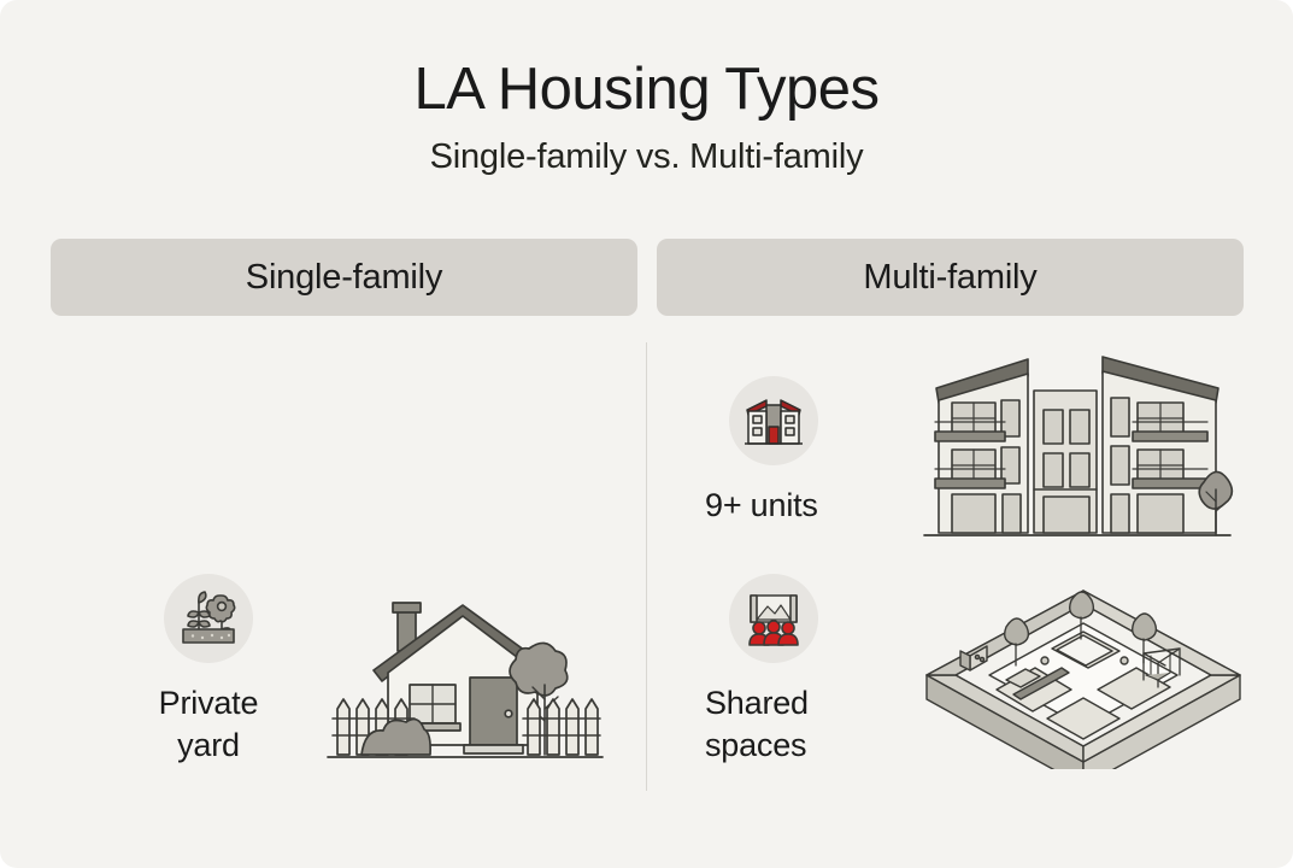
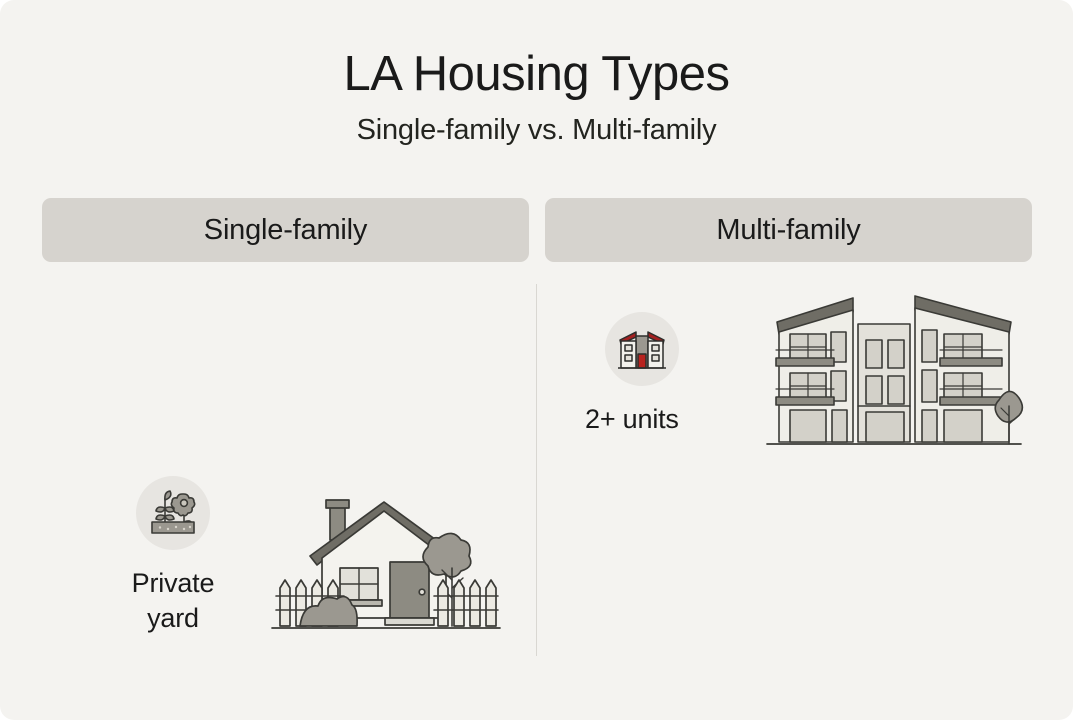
  LA Housing Types
  Single-family vs. Multi-family
  Single-family
  Multi-family
  Private
  yard
- 9+ units
+ 2+ units
- Shared
- spaces
